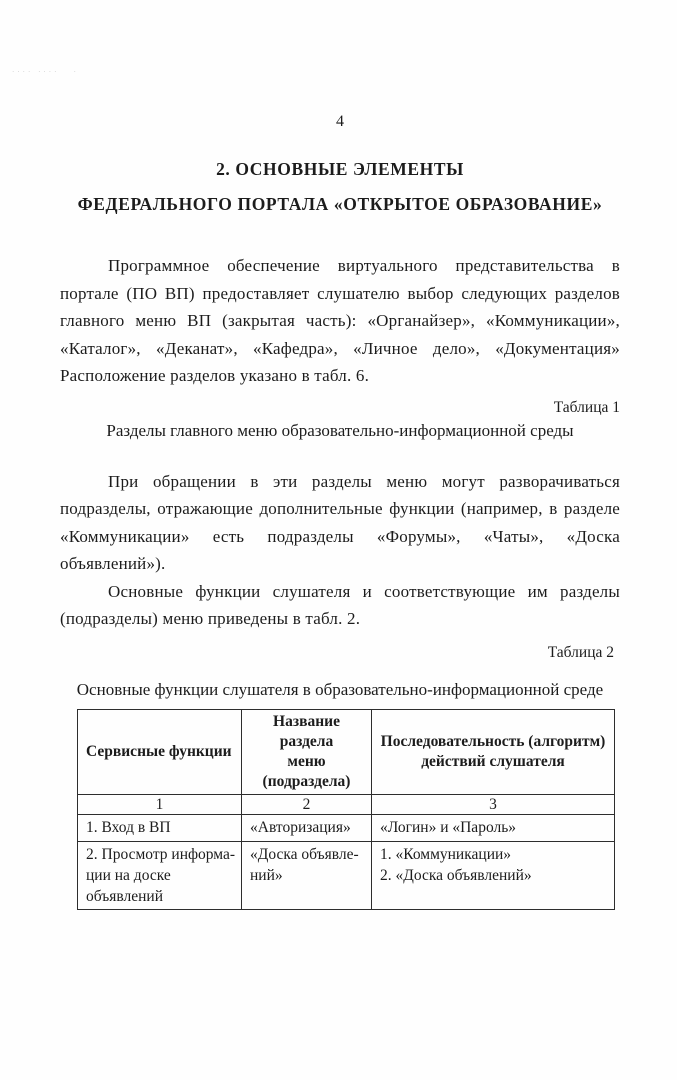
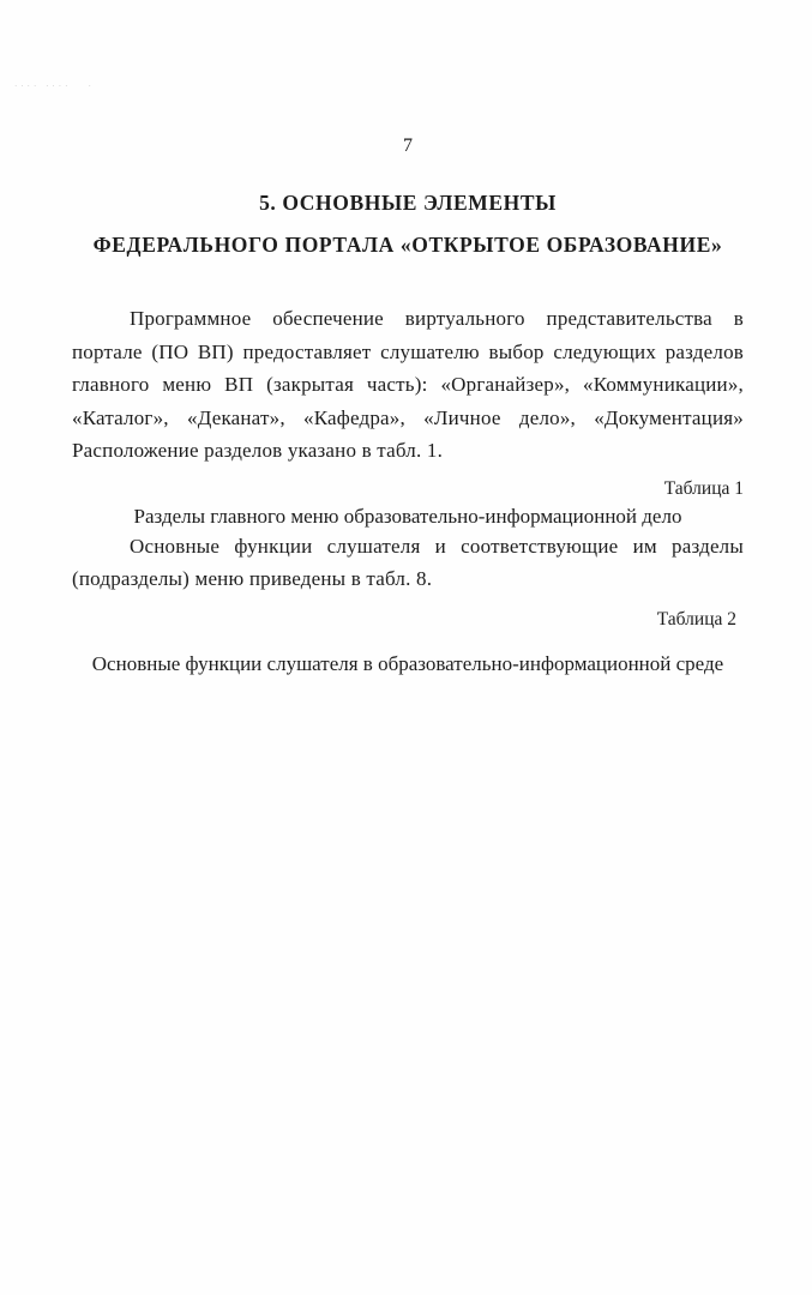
  ···· ···· ·
- 4
+ 7
- 2. ОСНОВНЫЕ ЭЛЕМЕНТЫ
+ 5. ОСНОВНЫЕ ЭЛЕМЕНТЫ
  ФЕДЕРАЛЬНОГО ПОРТАЛА «ОТКРЫТОЕ ОБРАЗОВАНИЕ»
- Программное обеспечение виртуального представительства в портале (ПО ВП) предоставляет слушателю выбор следующих разделов главного меню ВП (закрытая часть): «Органайзер», «Коммуникации», «Каталог», «Деканат», «Кафедра», «Личное дело», «Документация» Расположение разделов указано в табл. 6.
+ Программное обеспечение виртуального представительства в портале (ПО ВП) предоставляет слушателю выбор следующих разделов главного меню ВП (закрытая часть): «Органайзер», «Коммуникации», «Каталог», «Деканат», «Кафедра», «Личное дело», «Документация» Расположение разделов указано в табл. 1.
  Таблица 1
- Разделы главного меню образовательно-информационной среды
+ Разделы главного меню образовательно-информационной дело
- При обращении в эти разделы меню могут разворачиваться подразделы, отражающие дополнительные функции (например, в разделе «Коммуникации» есть подразделы «Форумы», «Чаты», «Доска объявлений»).
- Основные функции слушателя и соответствующие им разделы (подразделы) меню приведены в табл. 2.
+ Основные функции слушателя и соответствующие им разделы (подразделы) меню приведены в табл. 8.
  Таблица 2
  Основные функции слушателя в образовательно-информационной среде
- Сервисные функции	Название раздела меню (подраздела)	Последовательность (алгоритм) действий слушателя
- 1	2	3
- 1. Вход в ВП	«Авторизация»	«Логин» и «Пароль»
- 2. Просмотр информа- ции на доске объявлений	«Доска объявле- ний»	1. «Коммуникации» 2. «Доска объявлений»
